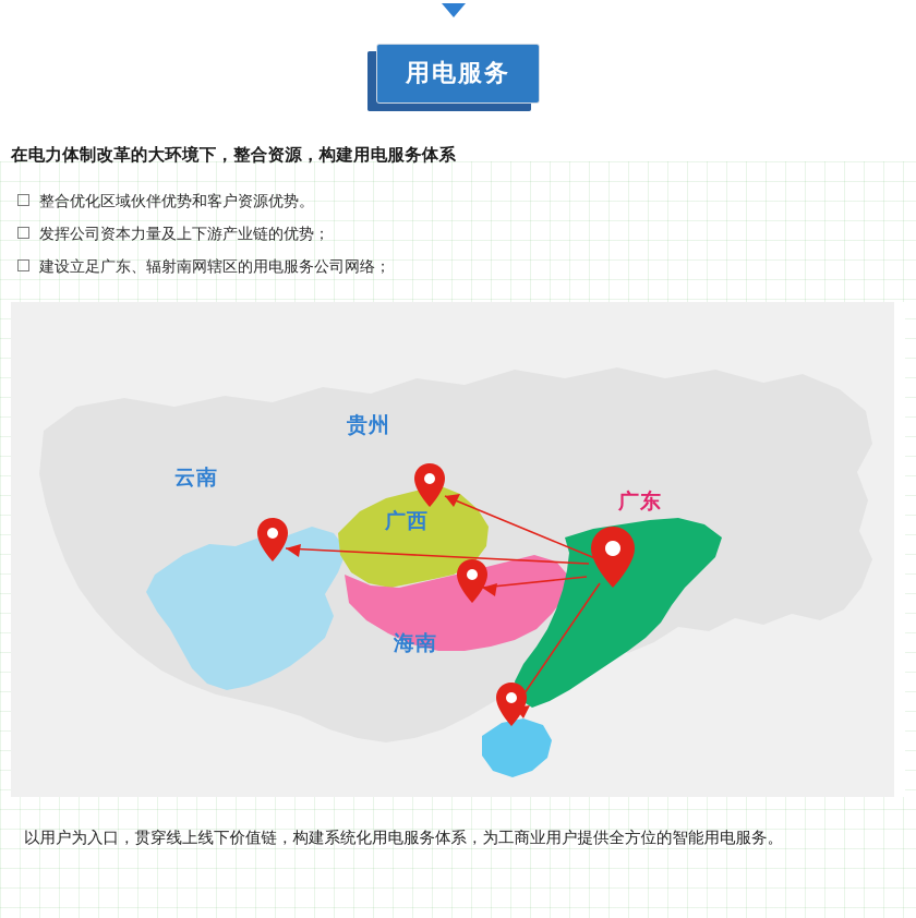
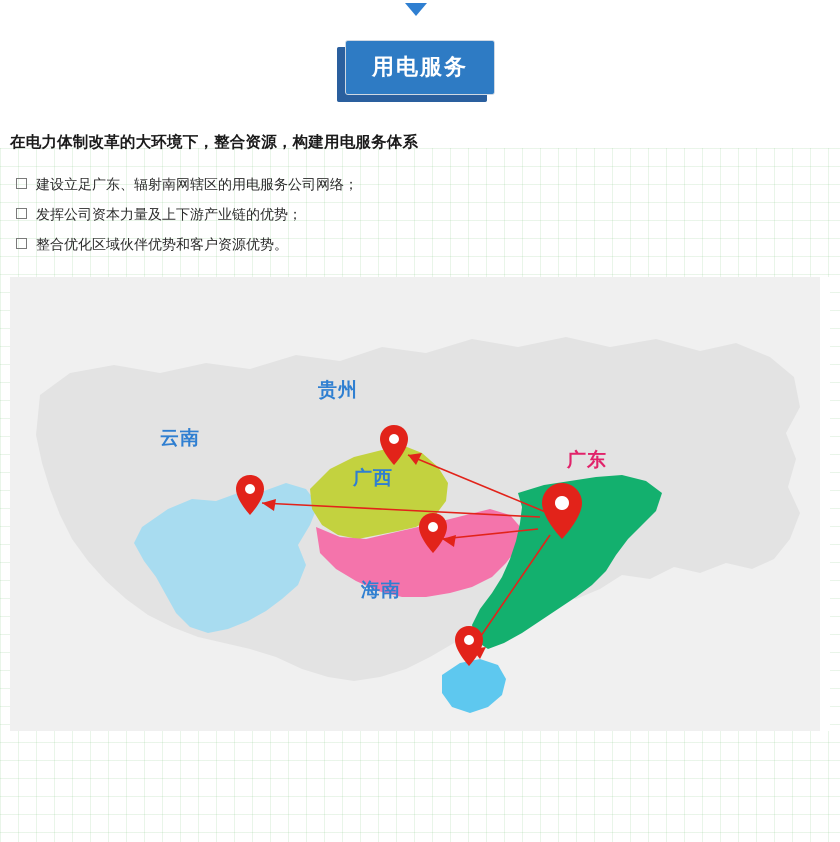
  用电服务
  在电力体制改革的大环境下，整合资源，构建用电服务体系
- 整合优化区域伙伴优势和客户资源优势。
+ 建设立足广东、辐射南网辖区的用电服务公司网络；
  发挥公司资本力量及上下游产业链的优势；
- 建设立足广东、辐射南网辖区的用电服务公司网络；
+ 整合优化区域伙伴优势和客户资源优势。
  贵州
  云南
  广西
  广东
  海南
- 以用户为入口，贯穿线上线下价值链，构建系统化用电服务体系，为工商业用户提供全方位的智能用电服务。
